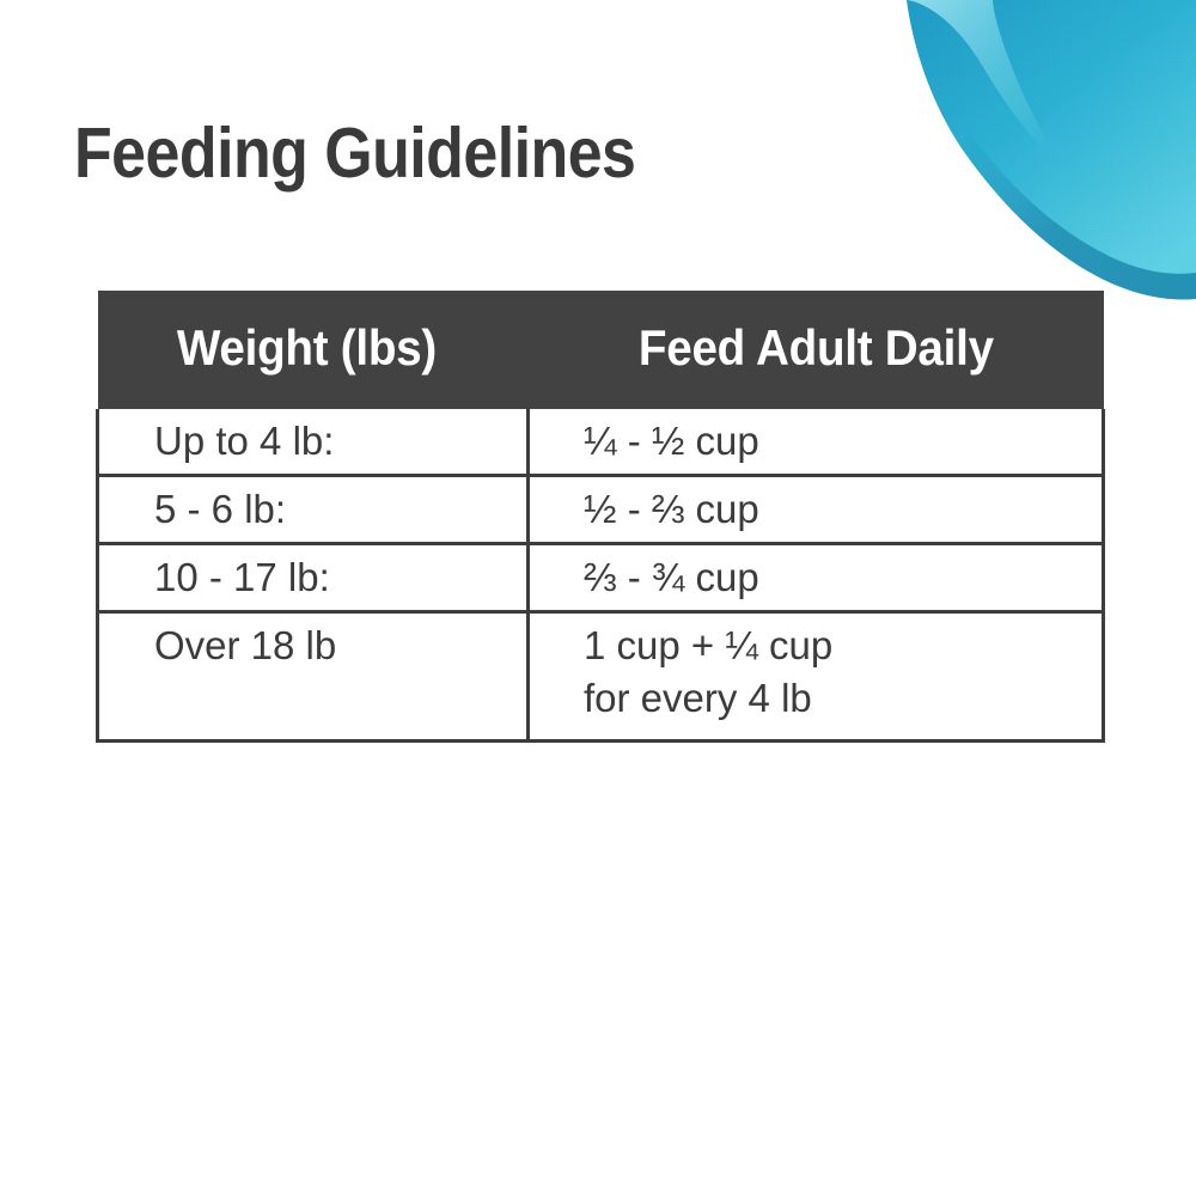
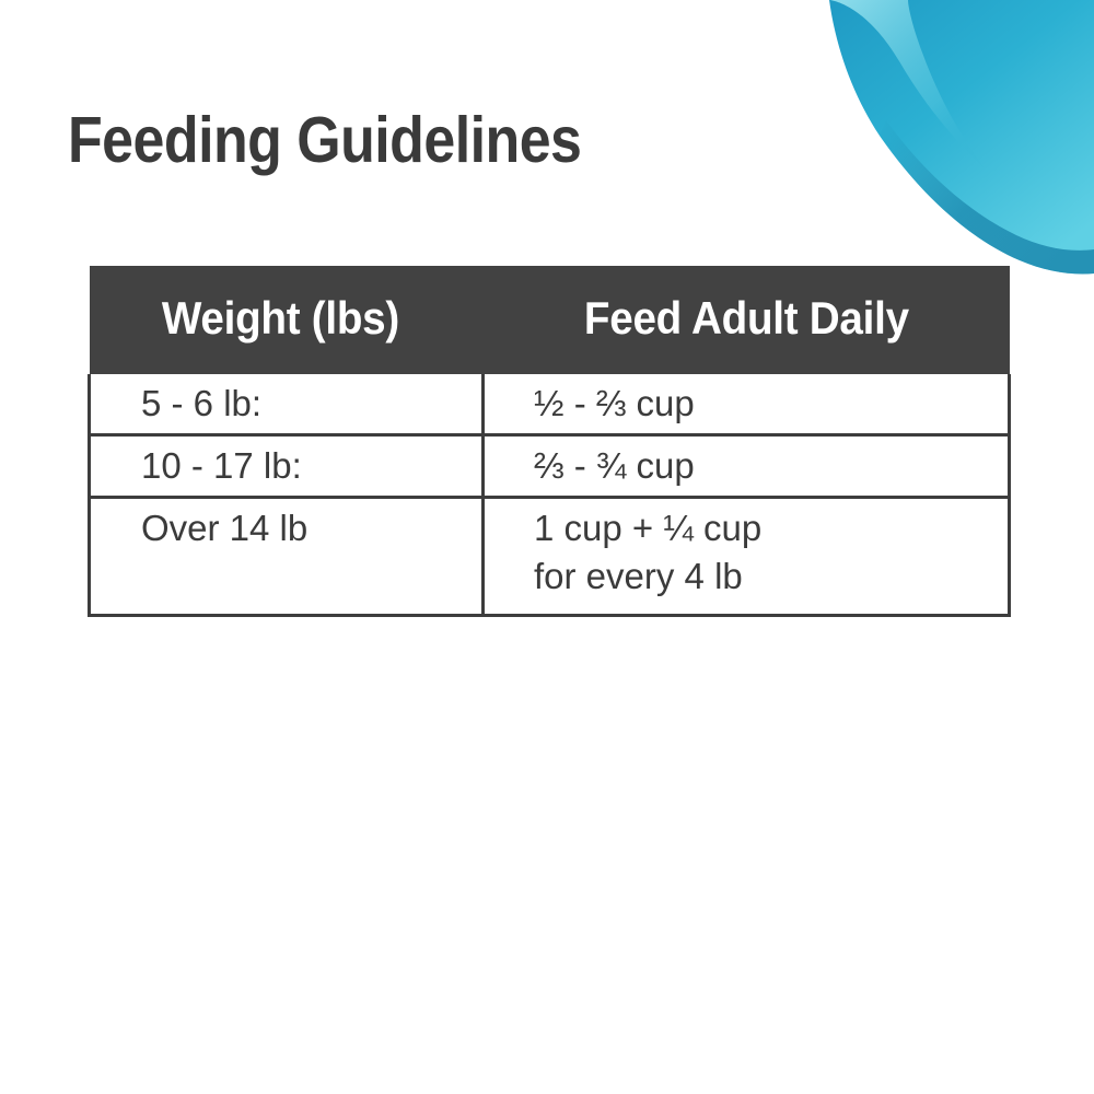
  Feeding Guidelines
  Weight (lbs)	Feed Adult Daily
- Up to 4 lb:	¼ - ½ cup
  5 - 6 lb:	½ - ⅔ cup
  10 - 17 lb:	⅔ - ¾ cup
- Over 18 lb	1 cup + ¼ cup for every 4 lb
+ Over 14 lb	1 cup + ¼ cup for every 4 lb
